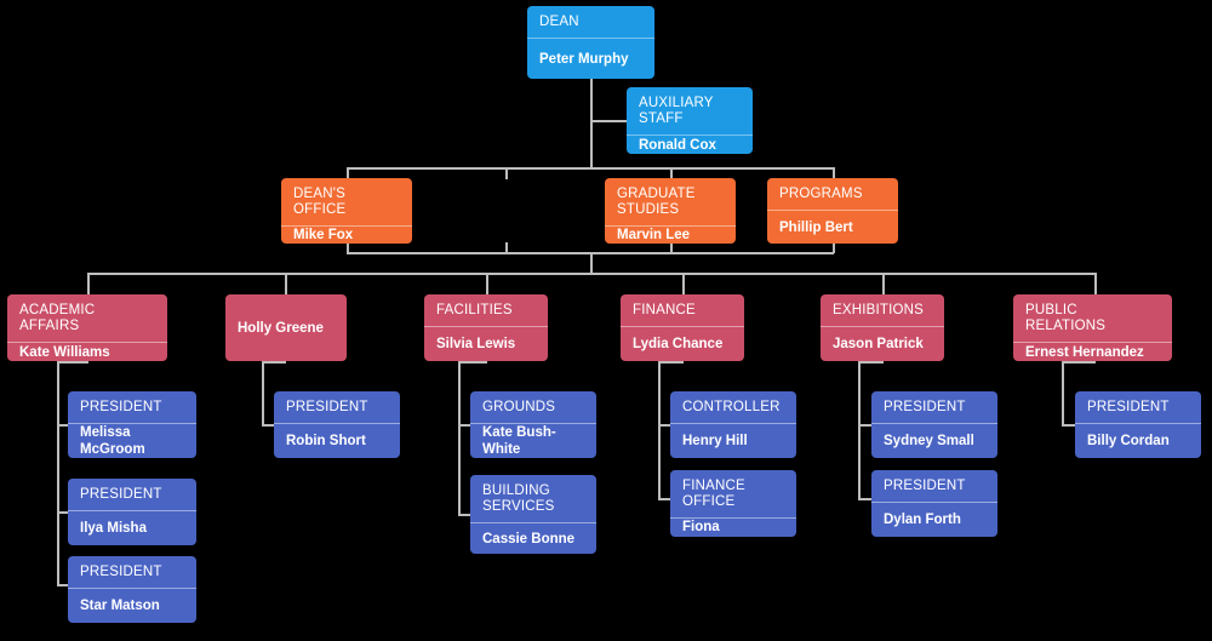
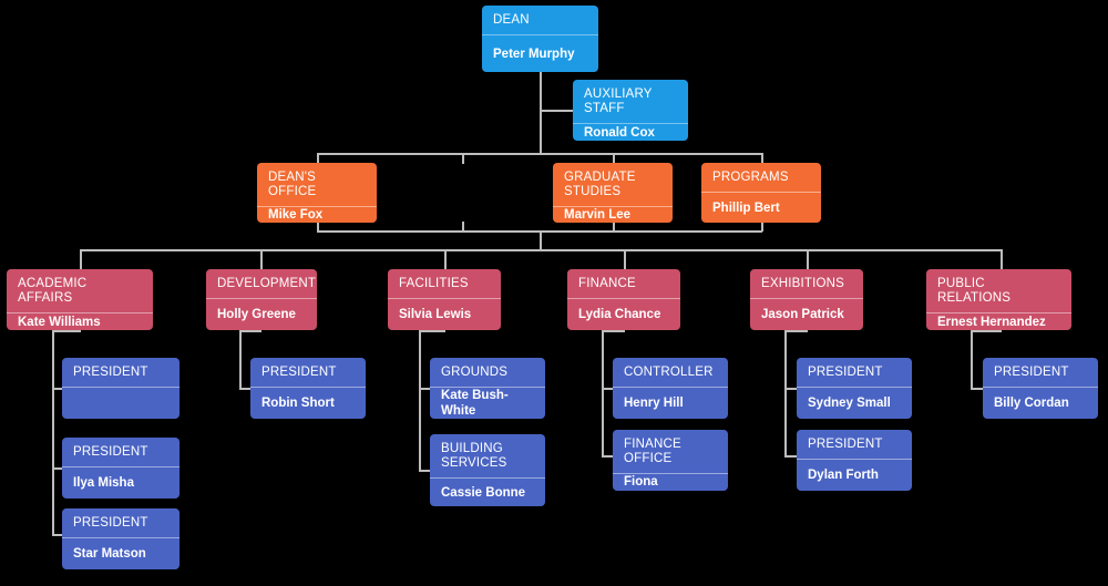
  DEAN
  Peter Murphy
  AUXILIARY STAFF
  Ronald Cox
  DEAN'S OFFICE
  Mike Fox
  GRADUATE STUDIES
  Marvin Lee
  PROGRAMS
  Phillip Bert
  ACADEMIC AFFAIRS
  Kate Williams
+ DEVELOPMENT
  Holly Greene
  FACILITIES
  Silvia Lewis
  FINANCE
  Lydia Chance
  EXHIBITIONS
  Jason Patrick
  PUBLIC RELATIONS
  Ernest Hernandez
  PRESIDENT
- Melissa McGroom
  PRESIDENT
  Ilya Misha
  PRESIDENT
  Star Matson
  PRESIDENT
  Robin Short
  GROUNDS
  Kate Bush-White
  BUILDING
  SERVICES
  Cassie Bonne
  CONTROLLER
  Henry Hill
  FINANCE OFFICE
  PRESIDENT
  Sydney Small
  PRESIDENT
  Dylan Forth
  PRESIDENT
  Billy Cordan
